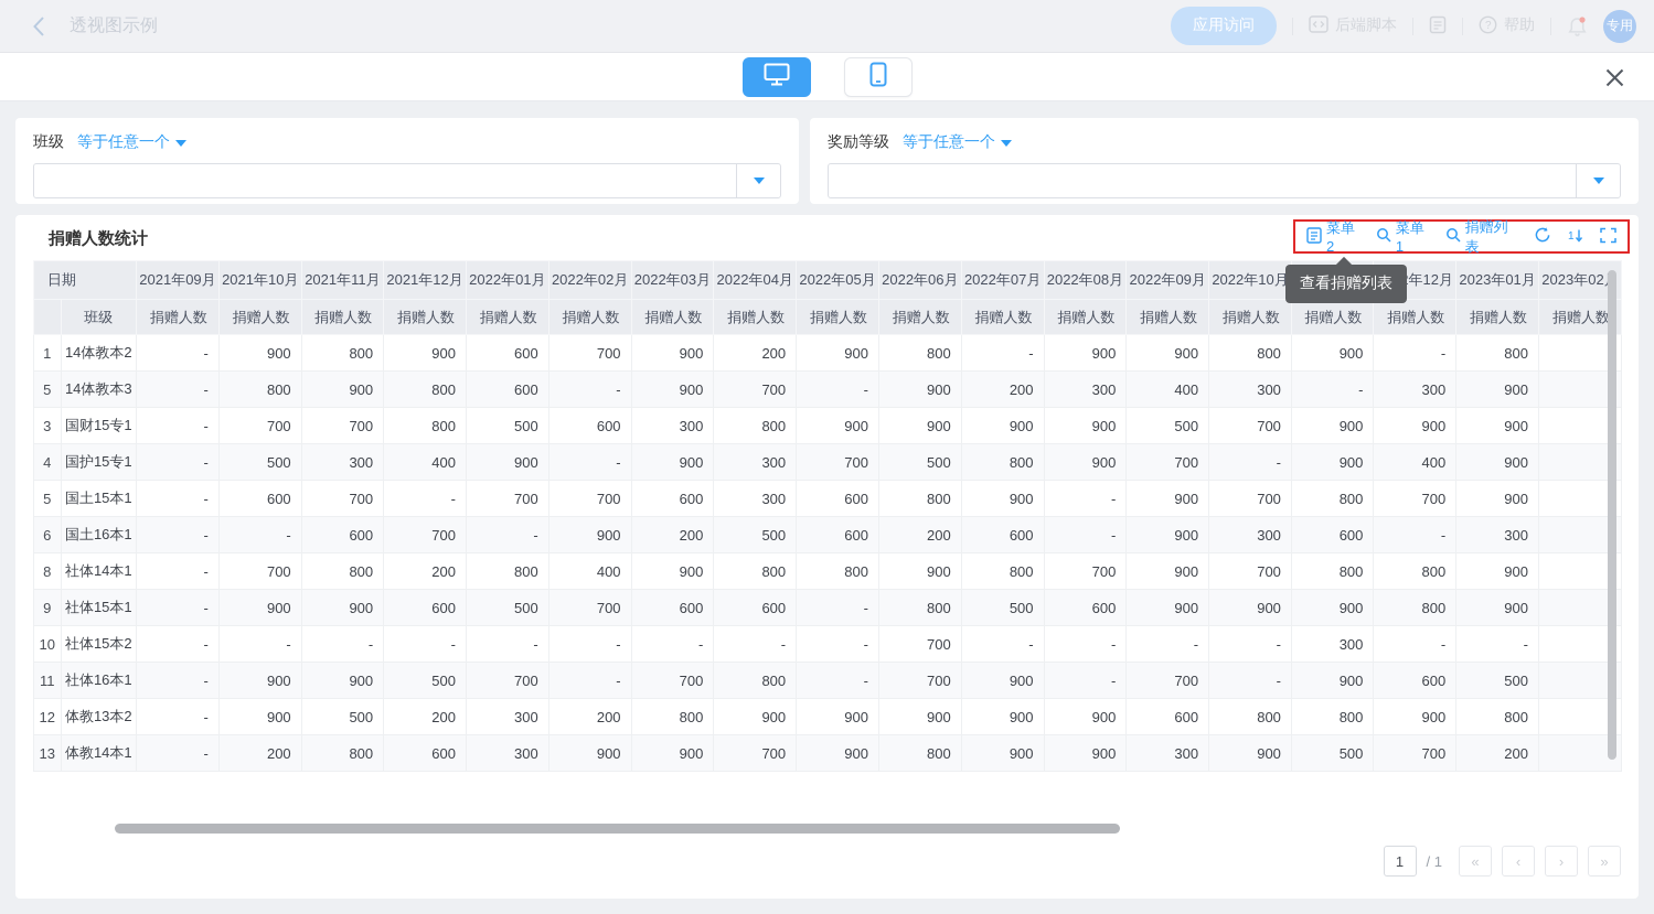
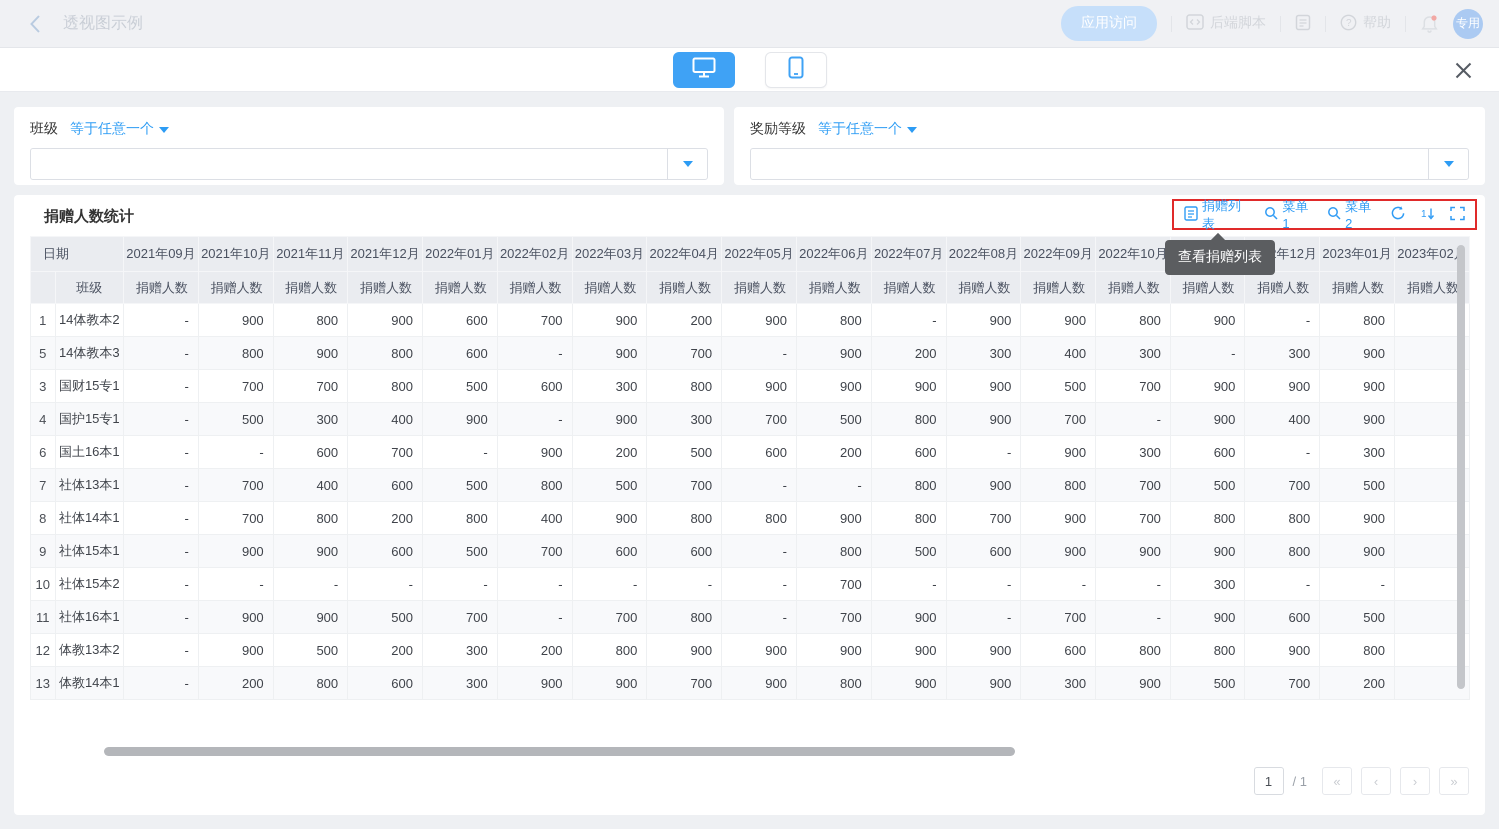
  透视图示例
  应用访问
  后端脚本
  ?
  帮助
  专用
  班级
  等于任意一个
  奖励等级
  等于任意一个
  捐赠人数统计
- 菜单2
+ 捐赠列表
  菜单1
- 捐赠列表
+ 菜单2
  1
  查看捐赠列表
  日期	2021年09月	2021年10月	2021年11月	2021年12月	2022年01月	2022年02月	2022年03月	2022年04月	2022年05月	2022年06月	2022年07月	2022年08月	2022年09月	2022年10月		年12月	2023年01月	2023年02
  	班级	捐赠人数	捐赠人数	捐赠人数	捐赠人数	捐赠人数	捐赠人数	捐赠人数	捐赠人数	捐赠人数	捐赠人数	捐赠人数	捐赠人数	捐赠人数	捐赠人数	捐赠人数	捐赠人数	捐赠人数	捐赠人数
  1	14体教本2	-	900	800	900	600	700	900	200	900	800	-	900	900	800	900	-	800
  5	14体教本3	-	800	900	800	600	-	900	700	-	900	200	300	400	300	-	300	900
  3	国财15专1	-	700	700	800	500	600	300	800	900	900	900	900	500	700	900	900	900
  4	国护15专1	-	500	300	400	900	-	900	300	700	500	800	900	700	-	900	400	900
- 5	国土15本1	-	600	700	-	700	700	600	300	600	800	900	-	900	700	800	700	900
  6	国土16本1	-	-	600	700	-	900	200	500	600	200	600	-	900	300	600	-	300
+ 7	社体13本1	-	700	400	600	500	800	500	700	-	-	800	900	800	700	500	700	500
  8	社体14本1	-	700	800	200	800	400	900	800	800	900	800	700	900	700	800	800	900
  9	社体15本1	-	900	900	600	500	700	600	600	-	800	500	600	900	900	900	800	900
  10	社体15本2	-	-	-	-	-	-	-	-	-	700	-	-	-	-	300	-	-
  11	社体16本1	-	900	900	500	700	-	700	800	-	700	900	-	700	-	900	600	500
  12	体教13本2	-	900	500	200	300	200	800	900	900	900	900	900	600	800	800	900	800
  13	体教14本1	-	200	800	600	300	900	900	700	900	800	900	900	300	900	500	700	200
  1
  / 1
  «
  ‹
  ›
  »
